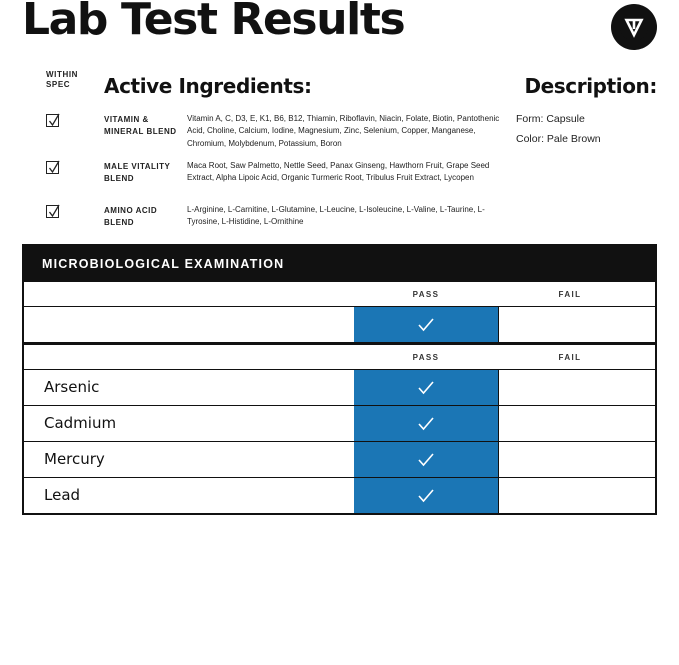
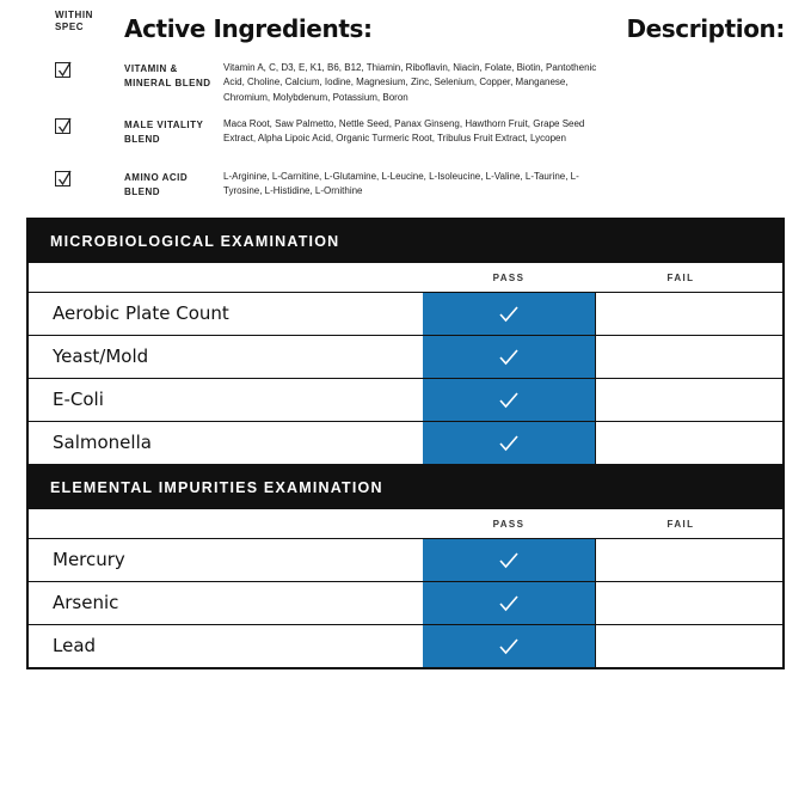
- Lab Test Results
  WITHIN SPEC
  Active Ingredients:
  Description:
- Form: Capsule
- Color: Pale Brown
  VITAMIN & MINERAL BLEND
  Vitamin A, C, D3, E, K1, B6, B12, Thiamin, Riboflavin, Niacin, Folate, Biotin, Pantothenic Acid, Choline, Calcium, Iodine, Magnesium, Zinc, Selenium, Copper, Manganese, Chromium, Molybdenum, Potassium, Boron
  MALE VITALITY BLEND
  Maca Root, Saw Palmetto, Nettle Seed, Panax Ginseng, Hawthorn Fruit, Grape Seed Extract, Alpha Lipoic Acid, Organic Turmeric Root, Tribulus Fruit Extract, Lycopen
  AMINO ACID BLEND
  L-Arginine, L-Carnitine, L-Glutamine, L-Leucine, L-Isoleucine, L-Valine, L-Taurine, L-Tyrosine, L-Histidine, L-Ornithine
  MICROBIOLOGICAL EXAMINATION
  PASS
  FAIL
+ Aerobic Plate Count
+ Yeast/Mold
+ E-Coli
+ Salmonella
+ ELEMENTAL IMPURITIES EXAMINATION
  PASS
  FAIL
- Arsenic
+ Mercury
- Cadmium
- Mercury
+ Arsenic
  Lead
